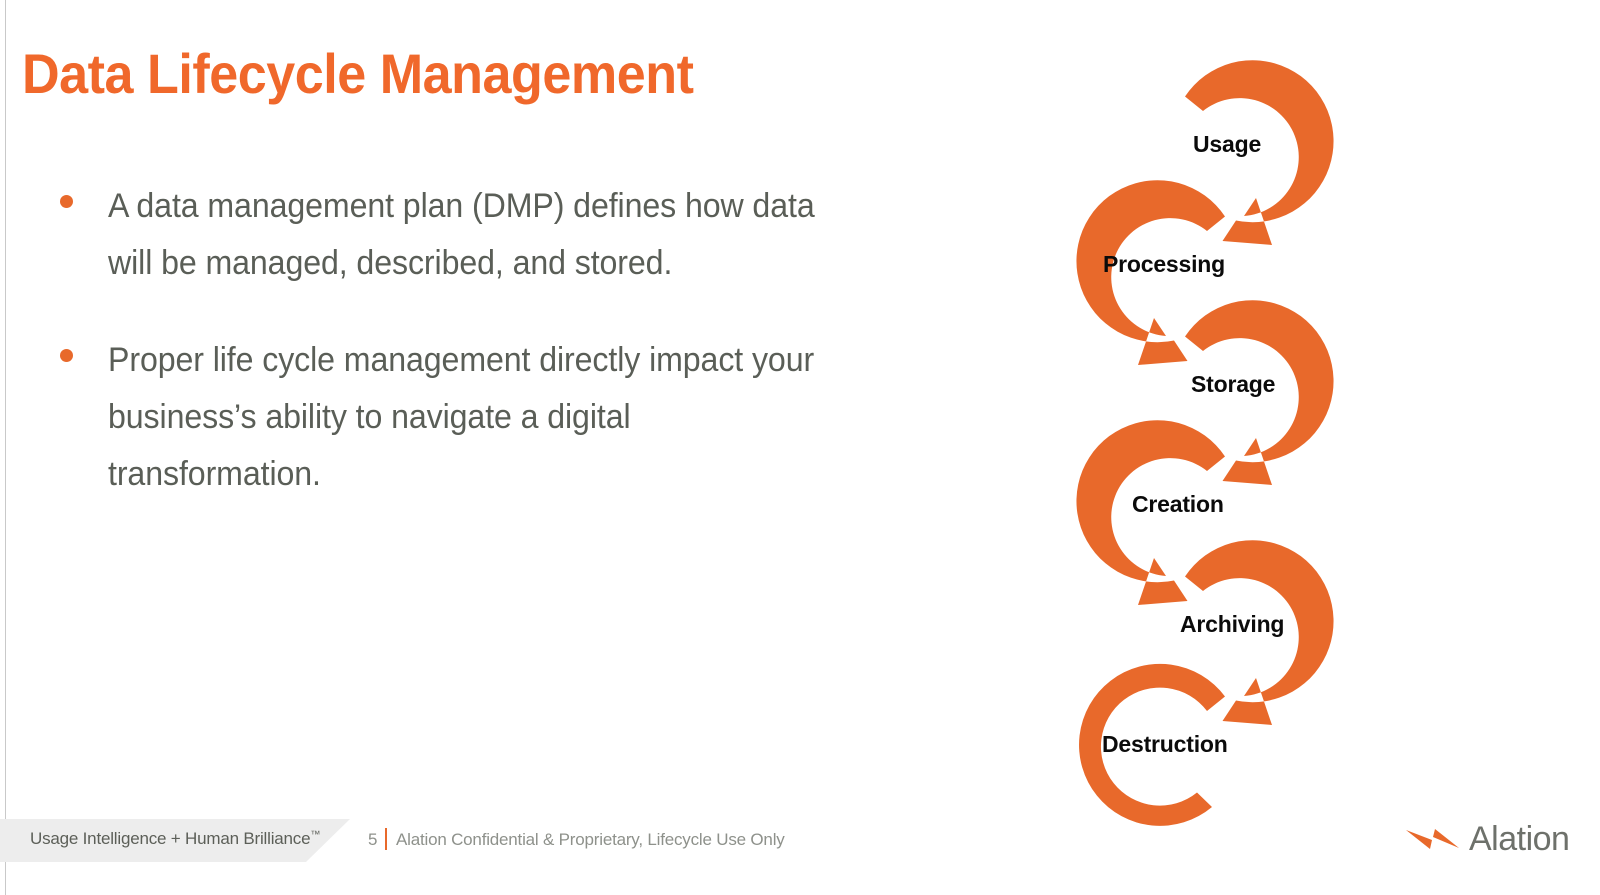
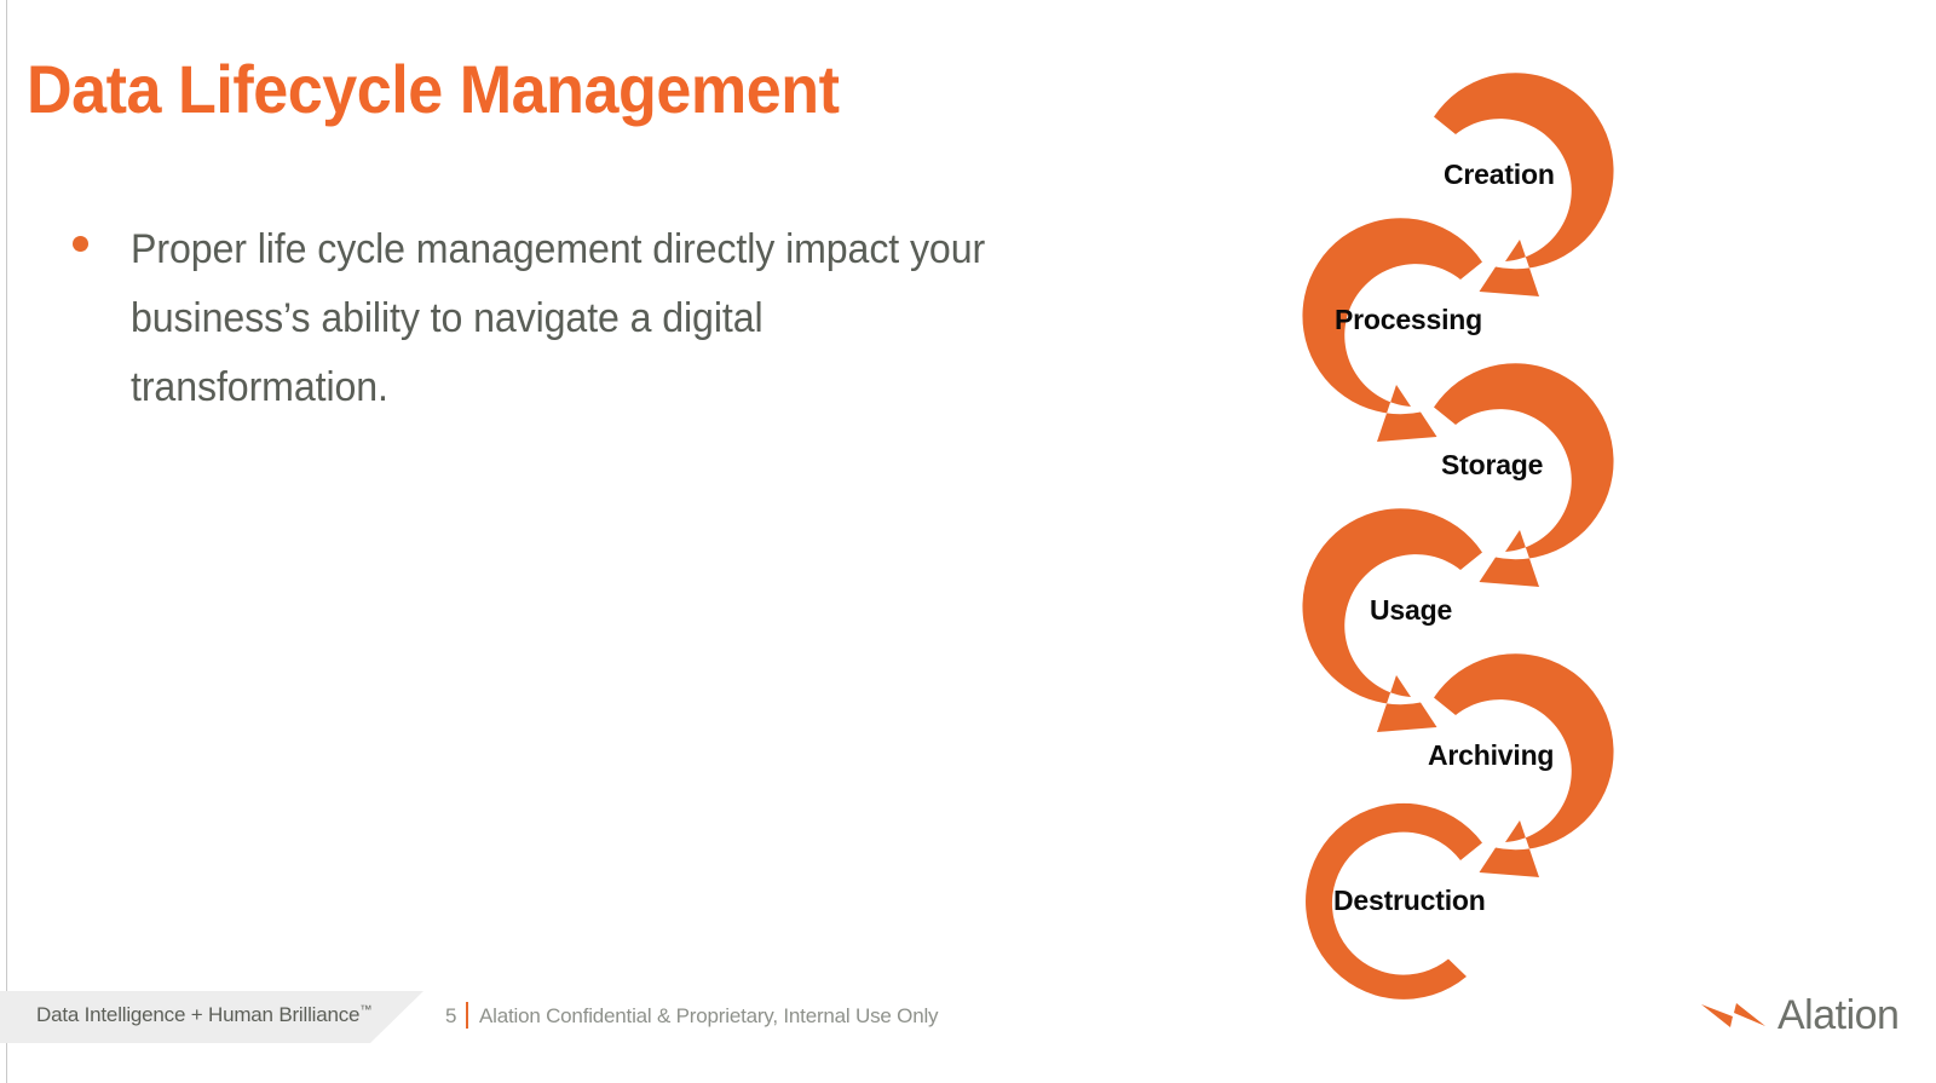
  Data Lifecycle Management
- A data management plan (DMP) defines how data will be managed, described, and stored.
  Proper life cycle management directly impact your business’s ability to navigate a digital transformation.
- Usage
+ Creation
  Processing
  Storage
- Creation
+ Usage
  Archiving
  Destruction
- Usage Intelligence + Human Brilliance™
+ Data Intelligence + Human Brilliance™
  5
- Alation Confidential & Proprietary, Lifecycle Use Only
+ Alation Confidential & Proprietary, Internal Use Only
  Alation
